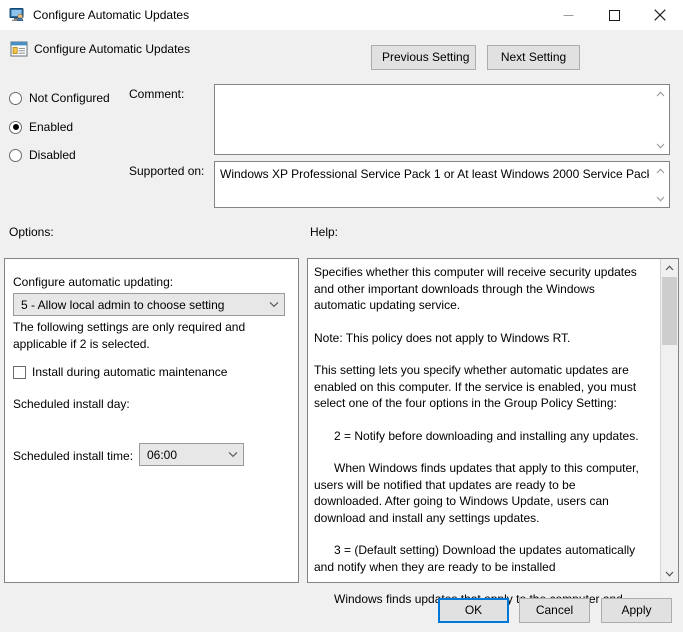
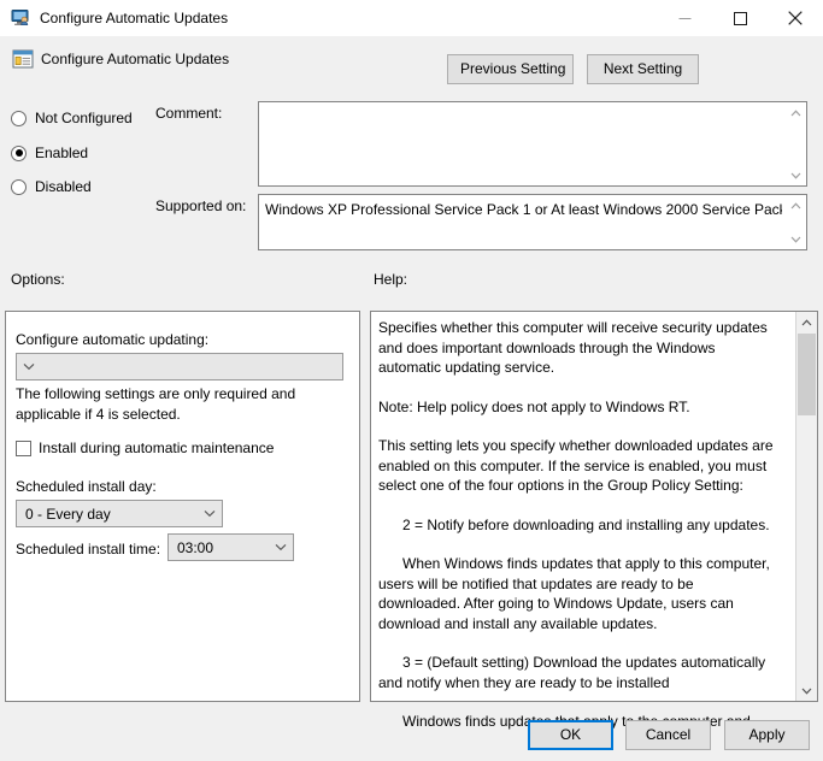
  Configure Automatic Updates
  Configure Automatic Updates
  Previous Setting
  Next Setting
  Not Configured
  Enabled
  Disabled
  Comment:
  Supported on:
  Windows XP Professional Service Pack 1 or At least Windows 2000 Service Pac
  Options:
  Help:
  Configure automatic updating:
- 5 - Allow local admin to choose setting
- The following settings are only required and applicable if 2 is selected.
+ The following settings are only required and applicable if 4 is selected.
  Install during automatic maintenance
  Scheduled install day:
+ 0 - Every day
  Scheduled install time:
- 06:00
+ 03:00
- Specifies whether this computer will receive security updates and other important downloads through the Windows automatic updating service.
+ Specifies whether this computer will receive security updates and does important downloads through the Windows automatic updating service.
- Note: This policy does not apply to Windows RT.
+ Note: Help policy does not apply to Windows RT.
- This setting lets you specify whether automatic updates are enabled on this computer. If the service is enabled, you must select one of the four options in the Group Policy Setting:
+ This setting lets you specify whether downloaded updates are enabled on this computer. If the service is enabled, you must select one of the four options in the Group Policy Setting:
  2 = Notify before downloading and installing any updates.
- When Windows finds updates that apply to this computer, users will be notified that updates are ready to be downloaded. After going to Windows Update, users can download and install any settings updates.
+ When Windows finds updates that apply to this computer, users will be notified that updates are ready to be downloaded. After going to Windows Update, users can download and install any available updates.
  3 = (Default setting) Download the updates automatically and notify when they are ready to be installed
  OK
  Cancel
  Apply
